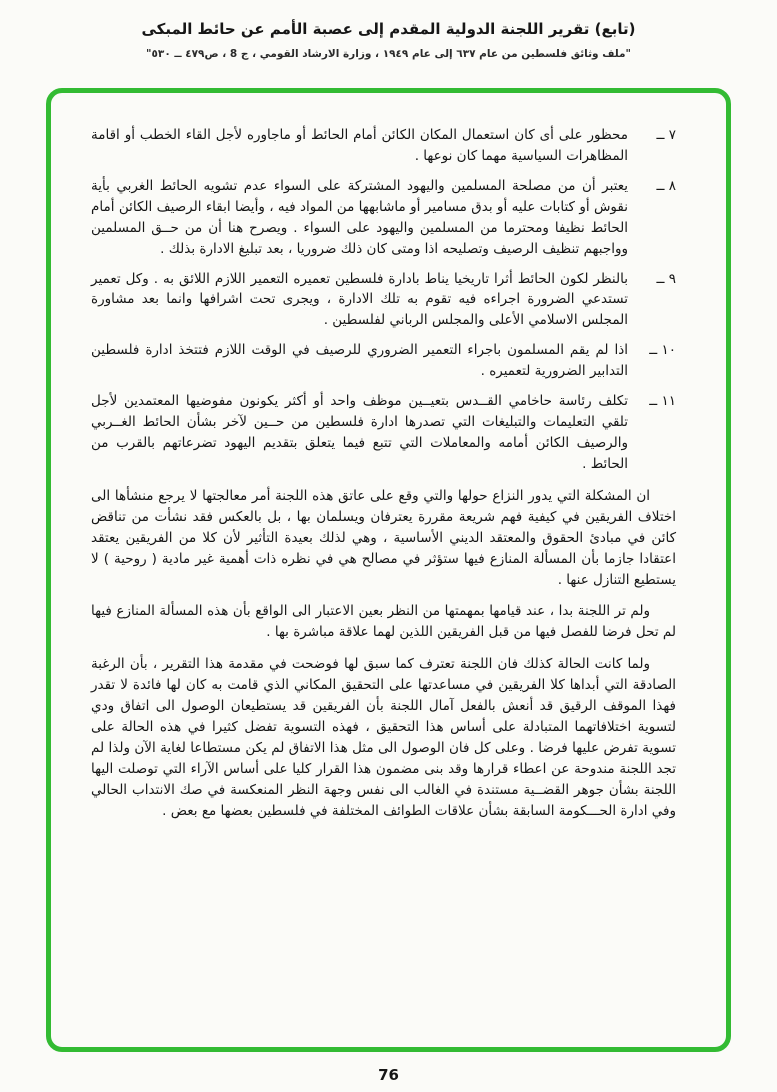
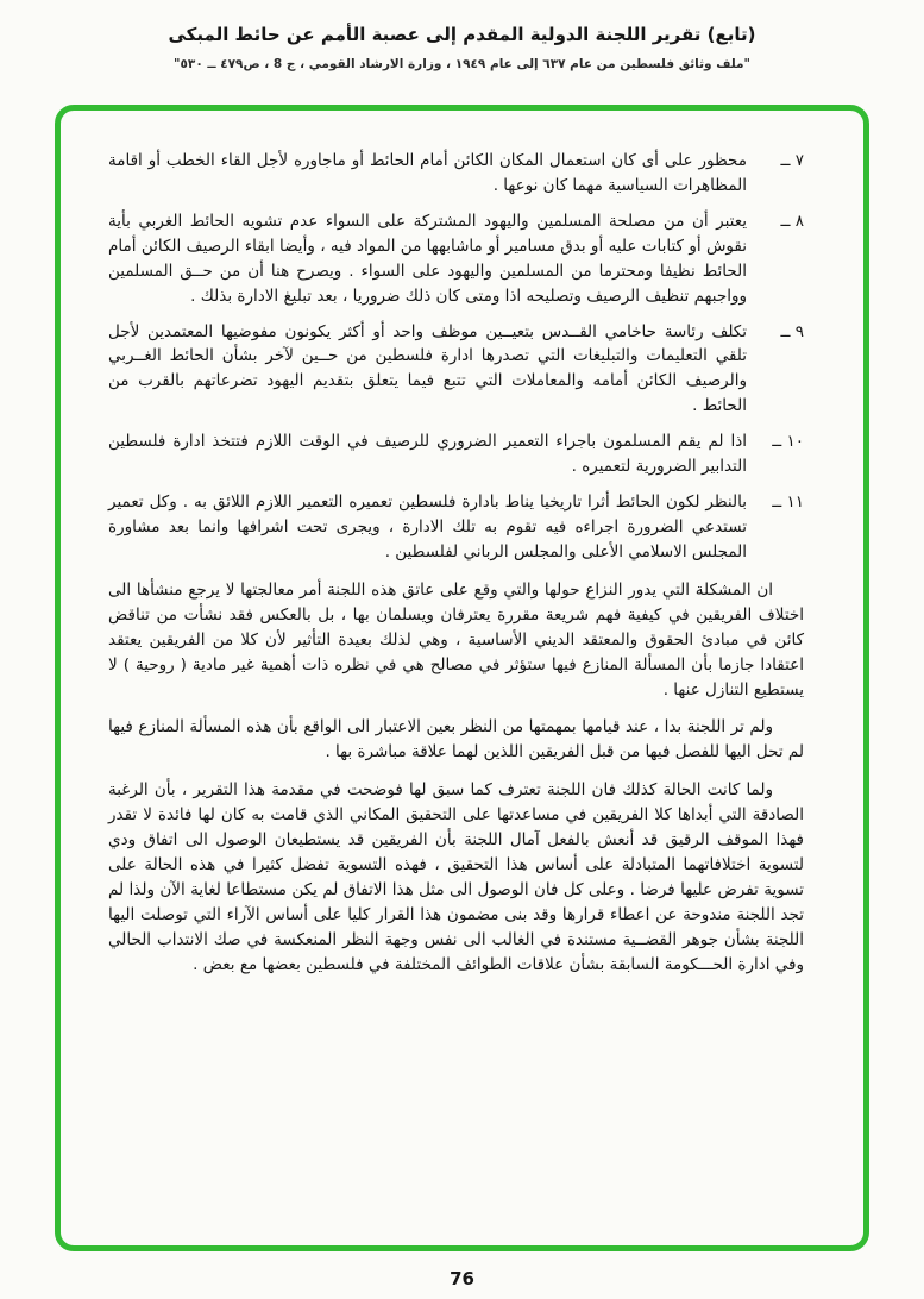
  (تابع) تقرير اللجنة الدولية المقدم إلى عصبة الأمم عن حائط المبكى
  "ملف وثائق فلسطين من عام ٦٣٧ إلى عام ١٩٤٩ ، وزارة الارشاد القومي ، ج 8 ، ص٤٧٩ ــ ٥٣٠"
  ٧ ــ
  محظور على أى كان استعمال المكان الكائن أمام الحائط أو ماجاوره لأجل القاء الخطب أو اقامة المظاهرات السياسية مهما كان نوعها .
  ٨ ــ
  يعتبر أن من مصلحة المسلمين واليهود المشتركة على السواء عدم تشويه الحائط الغربي بأية نقوش أو كتابات عليه أو بدق مسامير أو ماشابهها من المواد فيه ، وأيضا ابقاء الرصيف الكائن أمام الحائط نظيفا ومحترما من المسلمين واليهود على السواء . ويصرح هنا أن من حــق المسلمين وواجبهم تنظيف الرصيف وتصليحه اذا ومتى كان ذلك ضروريا ، بعد تبليغ الادارة بذلك .
  ٩ ــ
- بالنظر لكون الحائط أثرا تاريخيا يناط بادارة فلسطين تعميره التعمير اللازم اللائق به . وكل تعمير تستدعي الضرورة اجراءه فيه تقوم به تلك الادارة ، ويجرى تحت اشرافها وانما بعد مشاورة المجلس الاسلامي الأعلى والمجلس الرباني لفلسطين .
+ تكلف رئاسة حاخامي القــدس بتعيــين موظف واحد أو أكثر يكونون مفوضيها المعتمدين لأجل تلقي التعليمات والتبليغات التي تصدرها ادارة فلسطين من حــين لآخر بشأن الحائط الغــربي والرصيف الكائن أمامه والمعاملات التي تتبع فيما يتعلق بتقديم اليهود تضرعاتهم بالقرب من الحائط .
  ١٠ ــ
  اذا لم يقم المسلمون باجراء التعمير الضروري للرصيف في الوقت اللازم فتتخذ ادارة فلسطين التدابير الضرورية لتعميره .
  ١١ ــ
- تكلف رئاسة حاخامي القــدس بتعيــين موظف واحد أو أكثر يكونون مفوضيها المعتمدين لأجل تلقي التعليمات والتبليغات التي تصدرها ادارة فلسطين من حــين لآخر بشأن الحائط الغــربي والرصيف الكائن أمامه والمعاملات التي تتبع فيما يتعلق بتقديم اليهود تضرعاتهم بالقرب من الحائط .
+ بالنظر لكون الحائط أثرا تاريخيا يناط بادارة فلسطين تعميره التعمير اللازم اللائق به . وكل تعمير تستدعي الضرورة اجراءه فيه تقوم به تلك الادارة ، ويجرى تحت اشرافها وانما بعد مشاورة المجلس الاسلامي الأعلى والمجلس الرباني لفلسطين .
  ان المشكلة التي يدور النزاع حولها والتي وقع على عاتق هذه اللجنة أمر معالجتها لا يرجع منشأها الى اختلاف الفريقين في كيفية فهم شريعة مقررة يعترفان ويسلمان بها ، بل بالعكس فقد نشأت من تناقض كائن في مبادئ الحقوق والمعتقد الديني الأساسية ، وهي لذلك بعيدة التأثير لأن كلا من الفريقين يعتقد اعتقادا جازما بأن المسألة المنازع فيها ستؤثر في مصالح هي في نظره ذات أهمية غير مادية ( روحية ) لا يستطيع التنازل عنها .
- ولم تر اللجنة بدا ، عند قيامها بمهمتها من النظر بعين الاعتبار الى الواقع بأن هذه المسألة المنازع فيها لم تحل فرضا للفصل فيها من قبل الفريقين اللذين لهما علاقة مباشرة بها .
+ ولم تر اللجنة بدا ، عند قيامها بمهمتها من النظر بعين الاعتبار الى الواقع بأن هذه المسألة المنازع فيها لم تحل اليها للفصل فيها من قبل الفريقين اللذين لهما علاقة مباشرة بها .
  ولما كانت الحالة كذلك فان اللجنة تعترف كما سبق لها فوضحت في مقدمة هذا التقرير ، بأن الرغبة الصادقة التي أبداها كلا الفريقين في مساعدتها على التحقيق المكاني الذي قامت به كان لها فائدة لا تقدر فهذا الموقف الرقيق قد أنعش بالفعل آمال اللجنة بأن الفريقين قد يستطيعان الوصول الى اتفاق ودي لتسوية اختلافاتهما المتبادلة على أساس هذا التحقيق ، فهذه التسوية تفضل كثيرا في هذه الحالة على تسوية تفرض عليها فرضا . وعلى كل فان الوصول الى مثل هذا الاتفاق لم يكن مستطاعا لغاية الآن ولذا لم تجد اللجنة مندوحة عن اعطاء قرارها وقد بنى مضمون هذا القرار كليا على أساس الآراء التي توصلت اليها اللجنة بشأن جوهر القضــية مستندة في الغالب الى نفس وجهة النظر المنعكسة في صك الانتداب الحالي وفي ادارة الحـــكومة السابقة بشأن علاقات الطوائف المختلفة في فلسطين بعضها مع بعض .
  76
